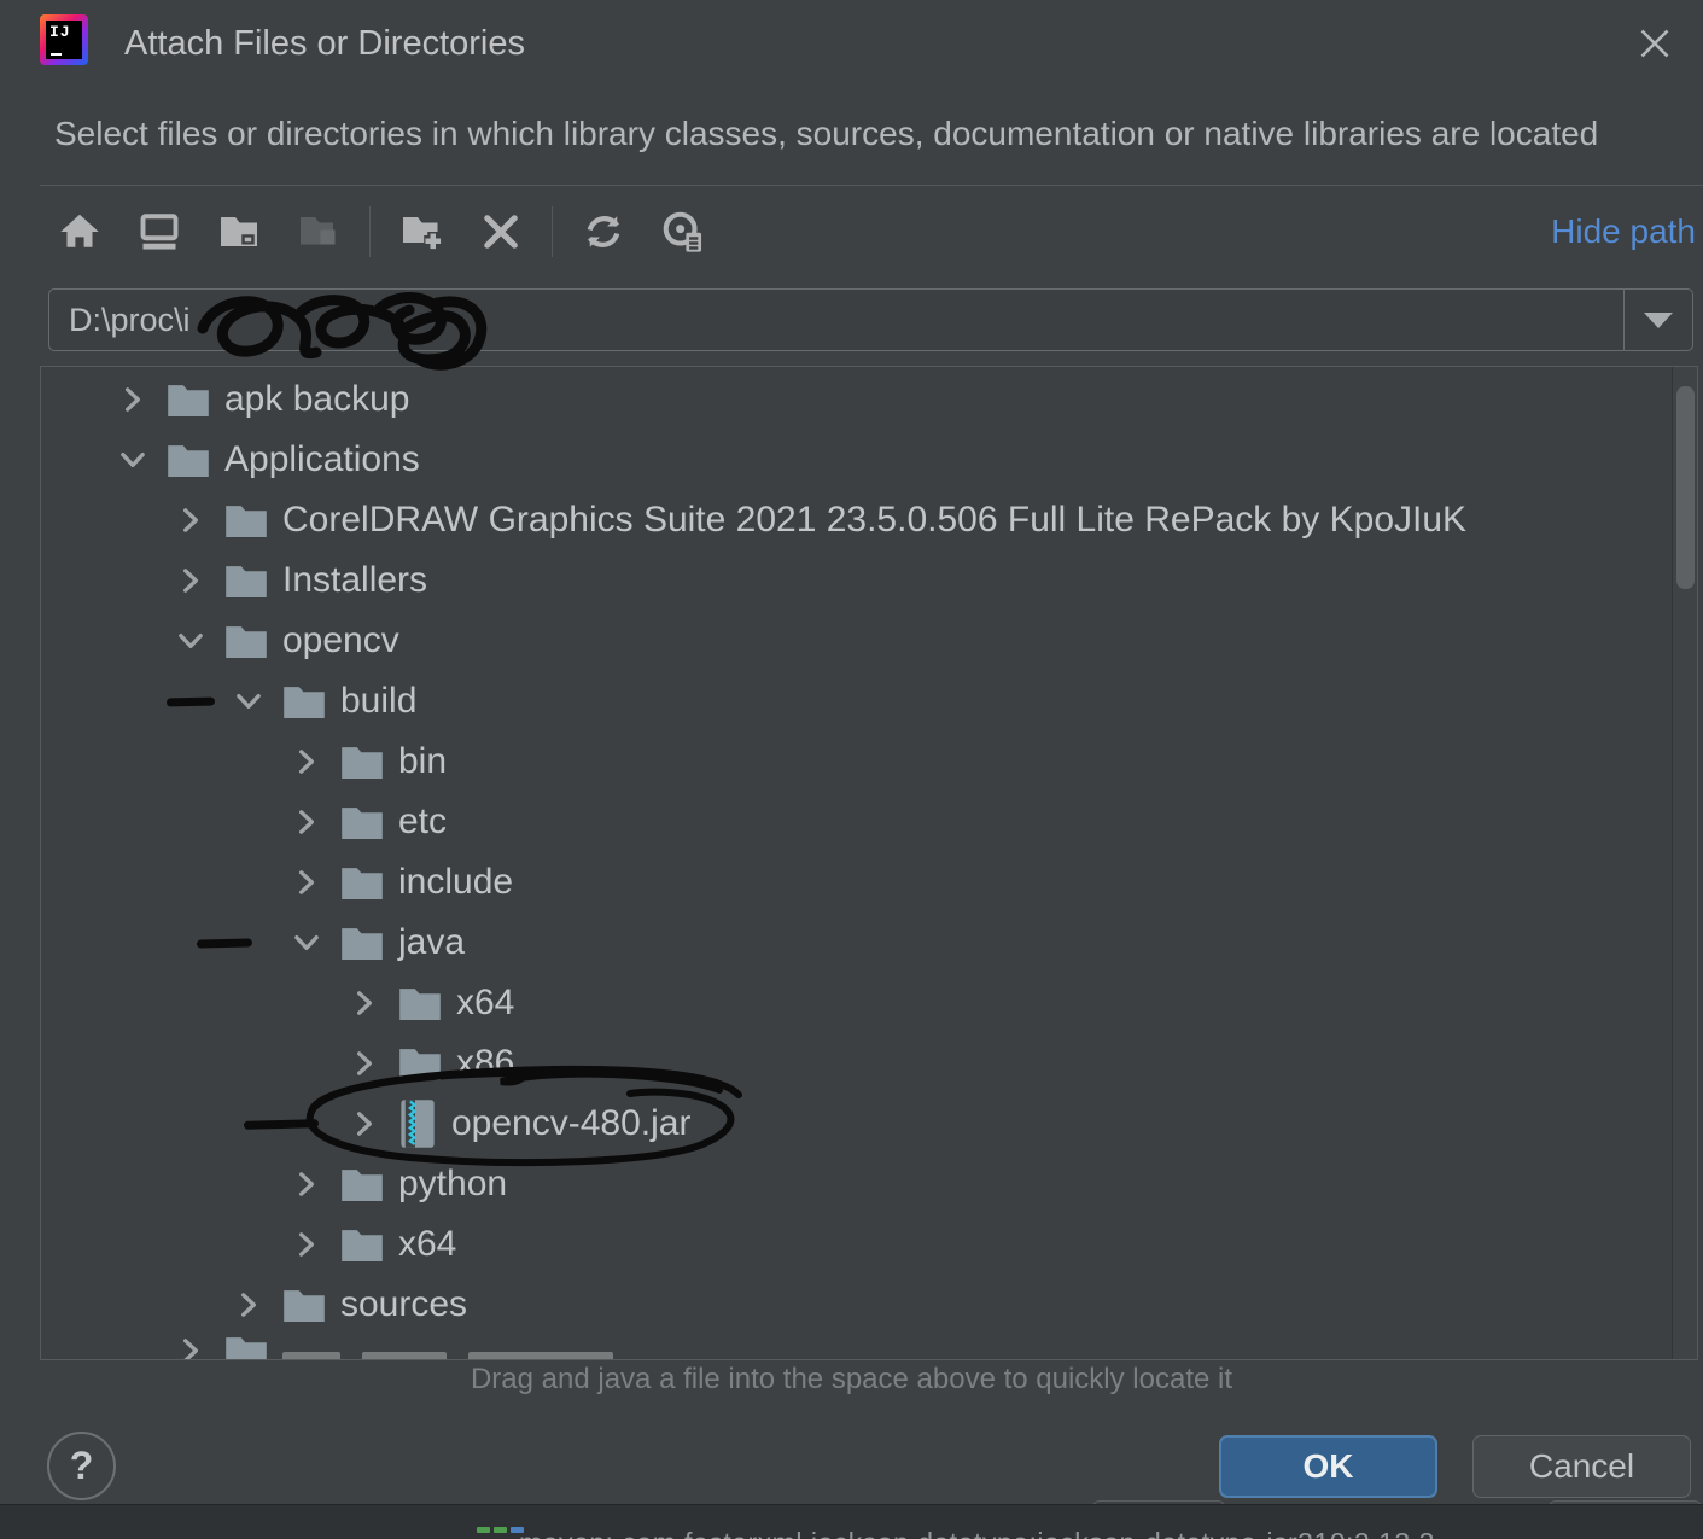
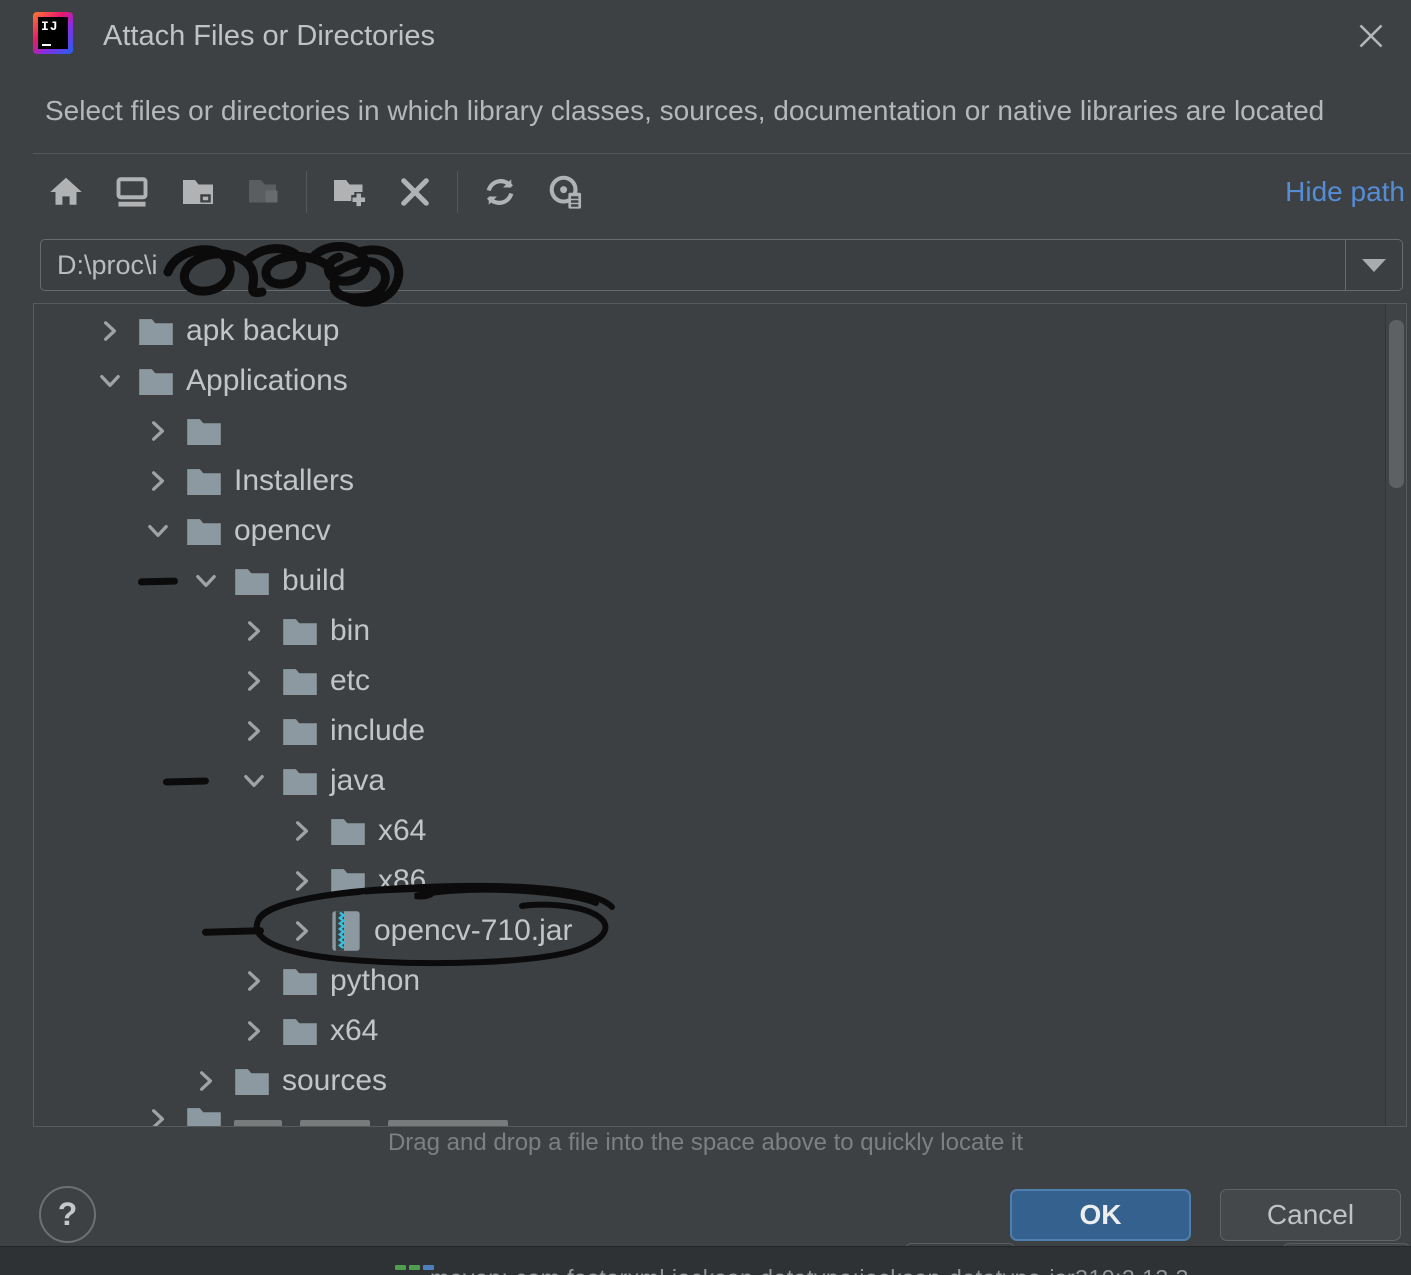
  IJ
  Attach Files or Directories
  Select files or directories in which library classes, sources, documentation or native libraries are located
  Hide path
  D:\proc\i
  apk backup
  Applications
- CorelDRAW Graphics Suite 2021 23.5.0.506 Full Lite RePack by KpoJIuK
  Installers
  opencv
  build
  bin
  etc
  include
  java
  x64
  x86
- opencv-480.jar
+ opencv-710.jar
  python
  x64
  sources
- Drag and java a file into the space above to quickly locate it
+ Drag and drop a file into the space above to quickly locate it
  ?
  OK
  Cancel
